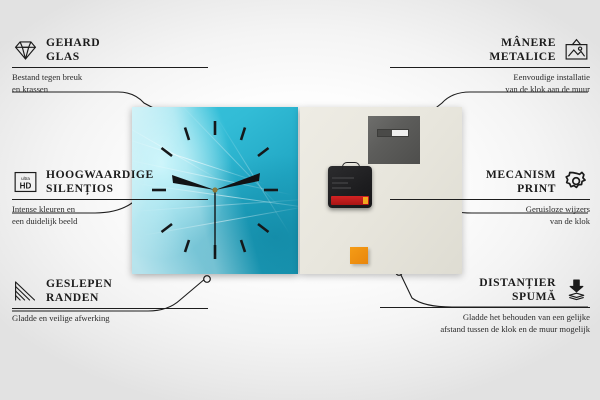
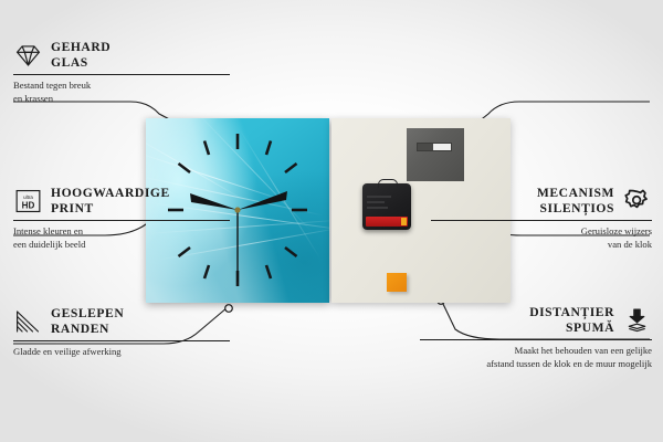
  GEHARD
  GLAS
  Bestand tegen breuk
  en krassen
  HD
  HOOGWAARDIGE
- SILENȚIOS
+ PRINT
  Intense kleuren en
  een duidelijk beeld
  GESLEPEN
  RANDEN
  Gladde en veilige afwerking
- MÂNERE
- METALICE
- Eenvoudige installatie
- van de klok aan de muur
  MECANISM
- PRINT
+ SILENȚIOS
  Geruisloze wijzers
  van de klok
  DISTANȚIER
  SPUMĂ
- Gladde het behouden van een gelijke
+ Maakt het behouden van een gelijke
  afstand tussen de klok en de muur mogelijk
